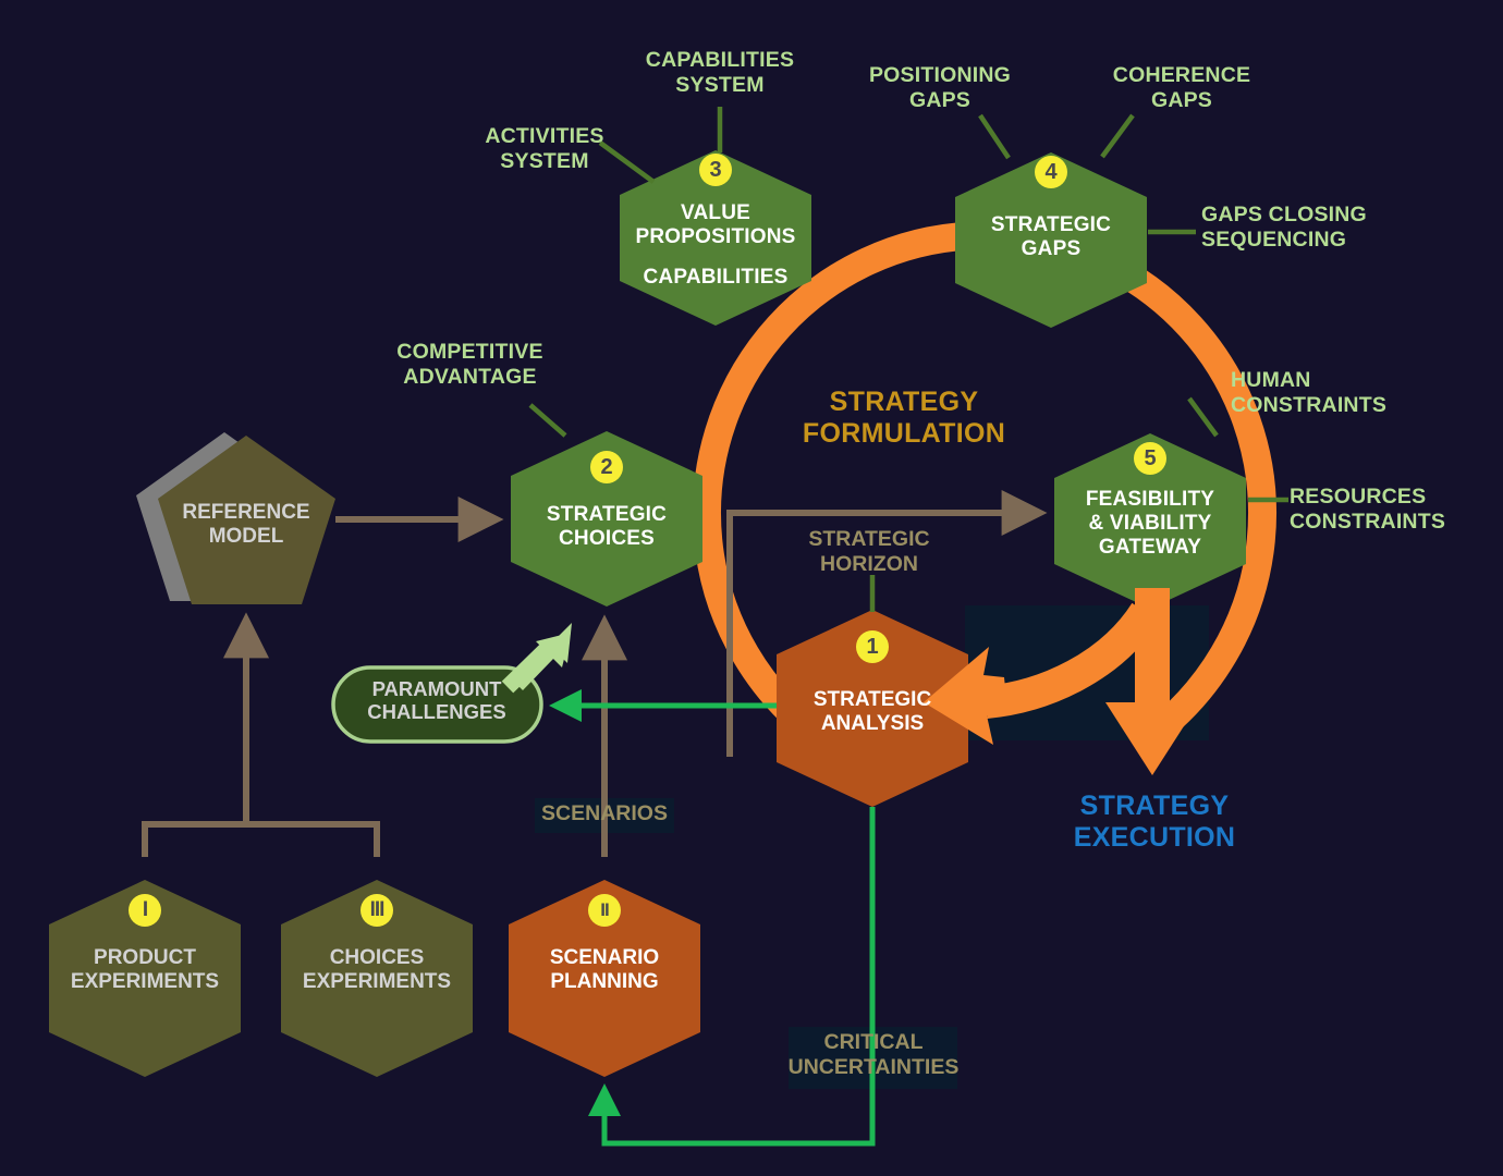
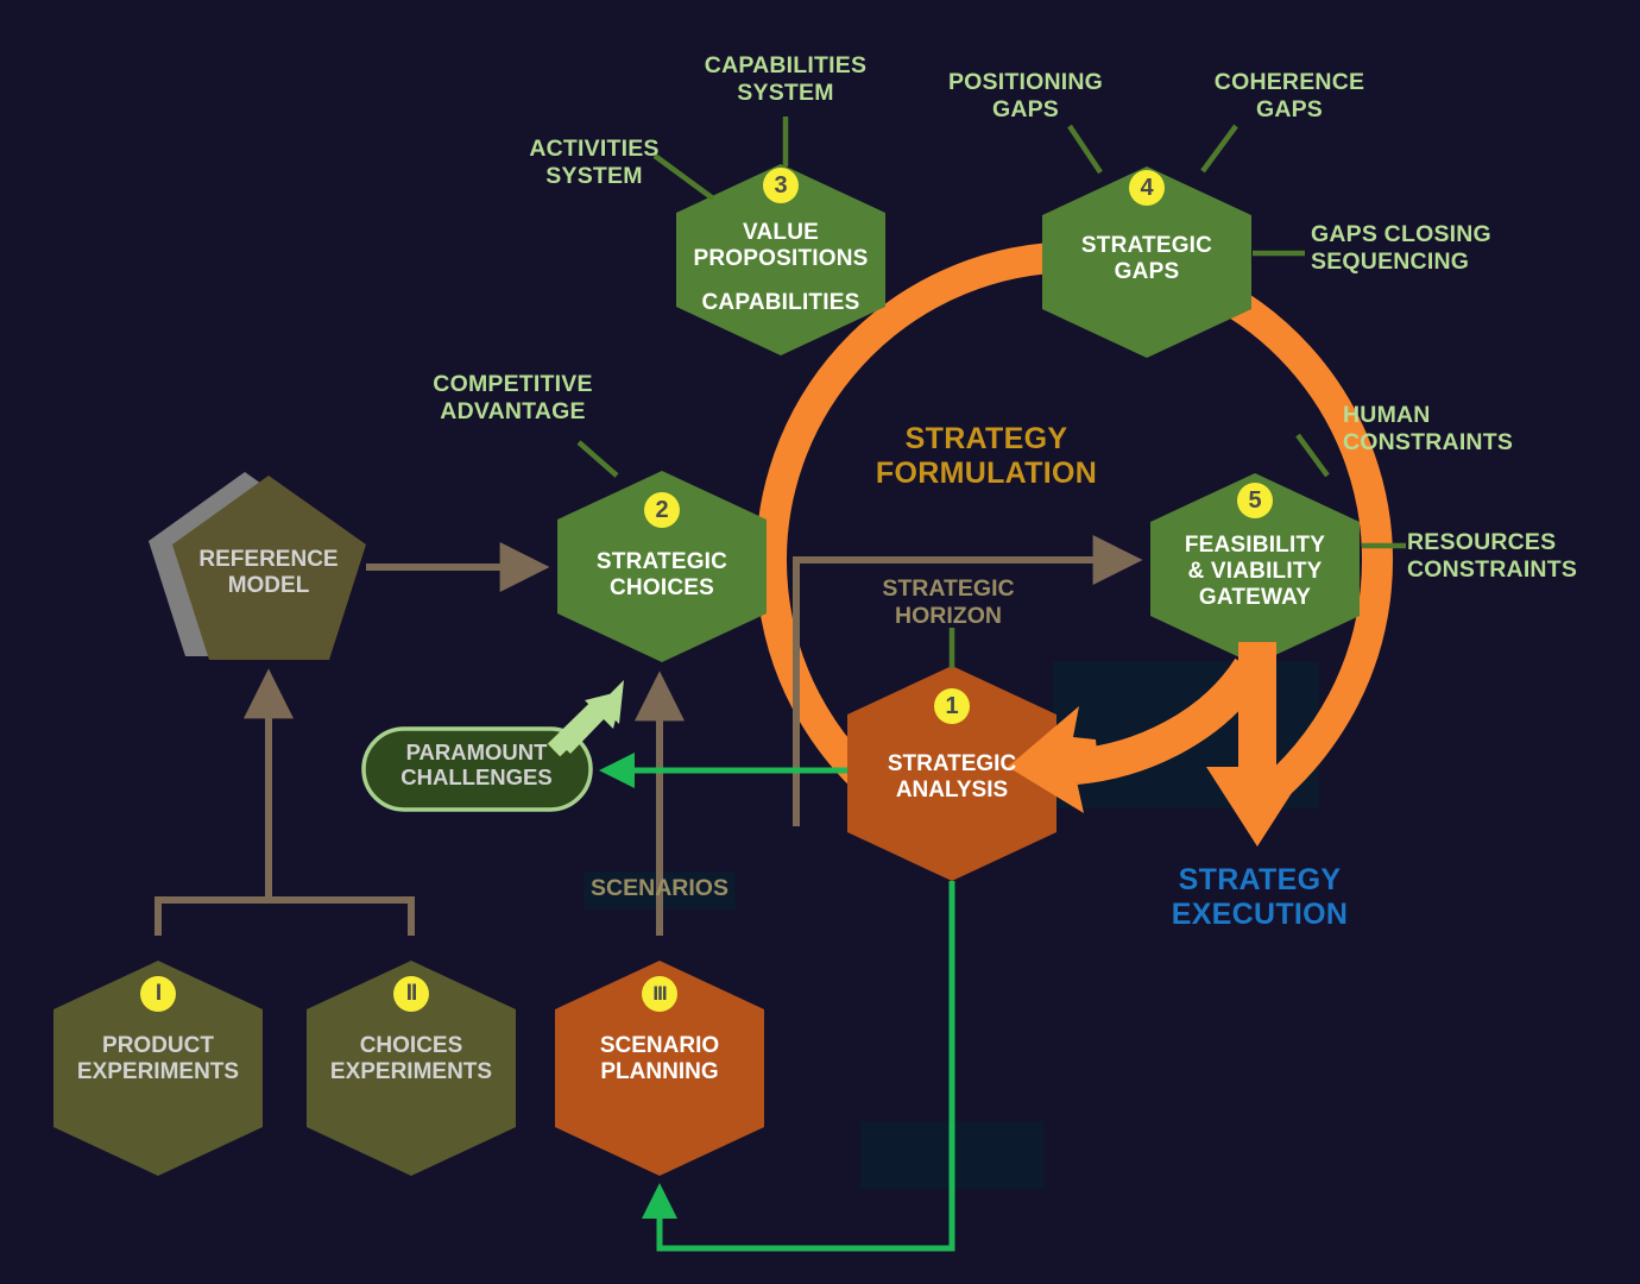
  ACTIVITIES
  SYSTEM
  CAPABILITIES
  SYSTEM
  POSITIONING
  GAPS
  COHERENCE
  GAPS
  GAPS CLOSING
  SEQUENCING
  COMPETITIVE
  ADVANTAGE
  HUMAN
  CONSTRAINTS
  RESOURCES
  CONSTRAINTS
  STRATEGY
  FORMULATION
  STRATEGY
  EXECUTION
  STRATEGIC
  HORIZON
  SCENARIOS
- CRITICAL
- UNCERTAINTIES
  3
  VALUE
  PROPOSITIONS
  CAPABILITIES
  4
  STRATEGIC
  GAPS
  2
  STRATEGIC
  CHOICES
  5
  FEASIBILITY
  & VIABILITY
  GATEWAY
  1
  STRATEGIC
  ANALYSIS
  REFERENCE
  MODEL
  PARAMOUNT
  CHALLENGES
  I
  PRODUCT
  EXPERIMENTS
- III
+ II
  CHOICES
  EXPERIMENTS
- II
+ III
  SCENARIO
  PLANNING
